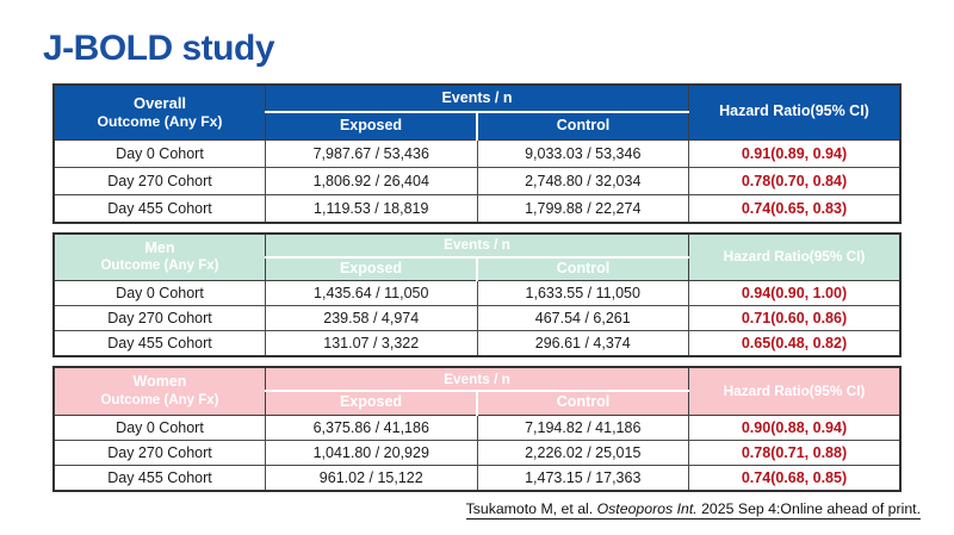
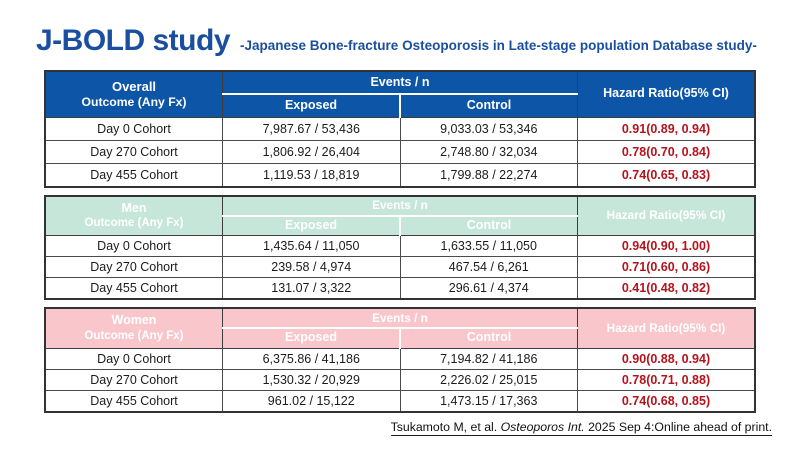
  J-BOLD study
+ -Japanese Bone-fracture Osteoporosis in Late-stage population Database study-
  Overall Outcome (Any Fx)	Events / n	Hazard Ratio(95% CI)
  Exposed	Control
  Day 0 Cohort	7,987.67 / 53,436	9,033.03 / 53,346	0.91(0.89, 0.94)
  Day 270 Cohort	1,806.92 / 26,404	2,748.80 / 32,034	0.78(0.70, 0.84)
  Day 455 Cohort	1,119.53 / 18,819	1,799.88 / 22,274	0.74(0.65, 0.83)
  Men Outcome (Any Fx)	Events / n	Hazard Ratio(95% CI)
  Exposed	Control
  Day 0 Cohort	1,435.64 / 11,050	1,633.55 / 11,050	0.94(0.90, 1.00)
  Day 270 Cohort	239.58 / 4,974	467.54 / 6,261	0.71(0.60, 0.86)
- Day 455 Cohort	131.07 / 3,322	296.61 / 4,374	0.65(0.48, 0.82)
+ Day 455 Cohort	131.07 / 3,322	296.61 / 4,374	0.41(0.48, 0.82)
  Women Outcome (Any Fx)	Events / n	Hazard Ratio(95% CI)
  Exposed	Control
  Day 0 Cohort	6,375.86 / 41,186	7,194.82 / 41,186	0.90(0.88, 0.94)
- Day 270 Cohort	1,041.80 / 20,929	2,226.02 / 25,015	0.78(0.71, 0.88)
+ Day 270 Cohort	1,530.32 / 20,929	2,226.02 / 25,015	0.78(0.71, 0.88)
  Day 455 Cohort	961.02 / 15,122	1,473.15 / 17,363	0.74(0.68, 0.85)
  Tsukamoto M, et al. Osteoporos Int. 2025 Sep 4:Online ahead of print.
